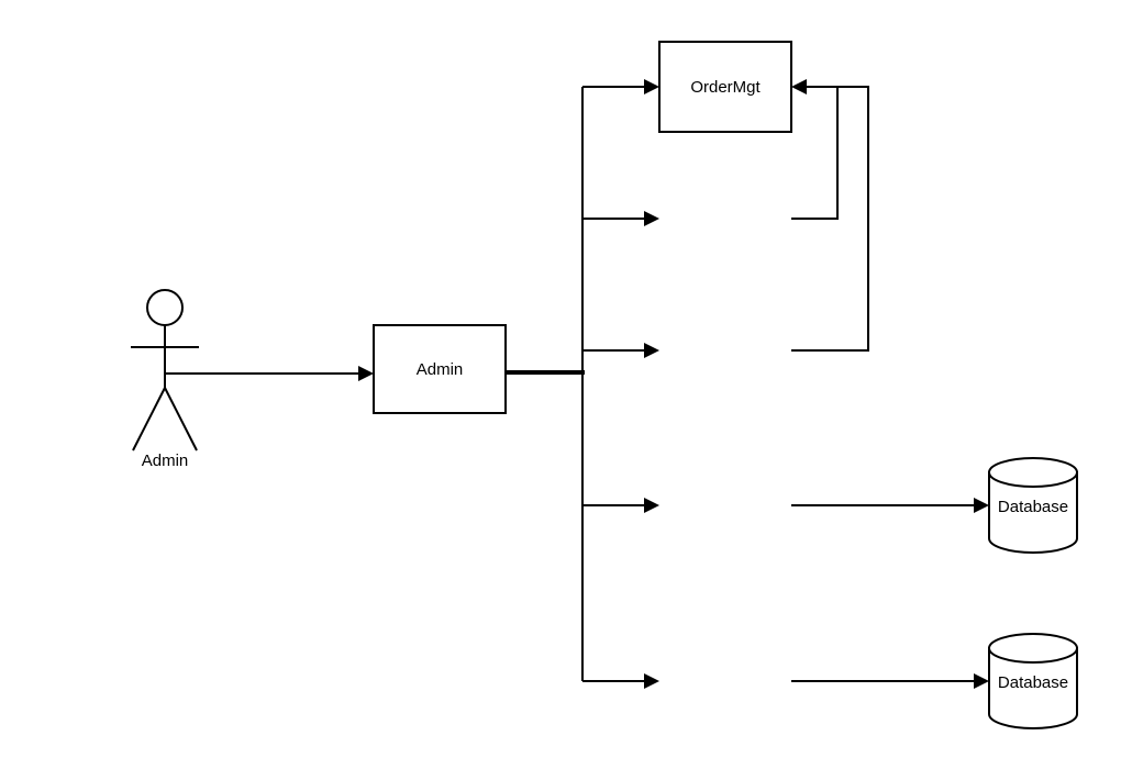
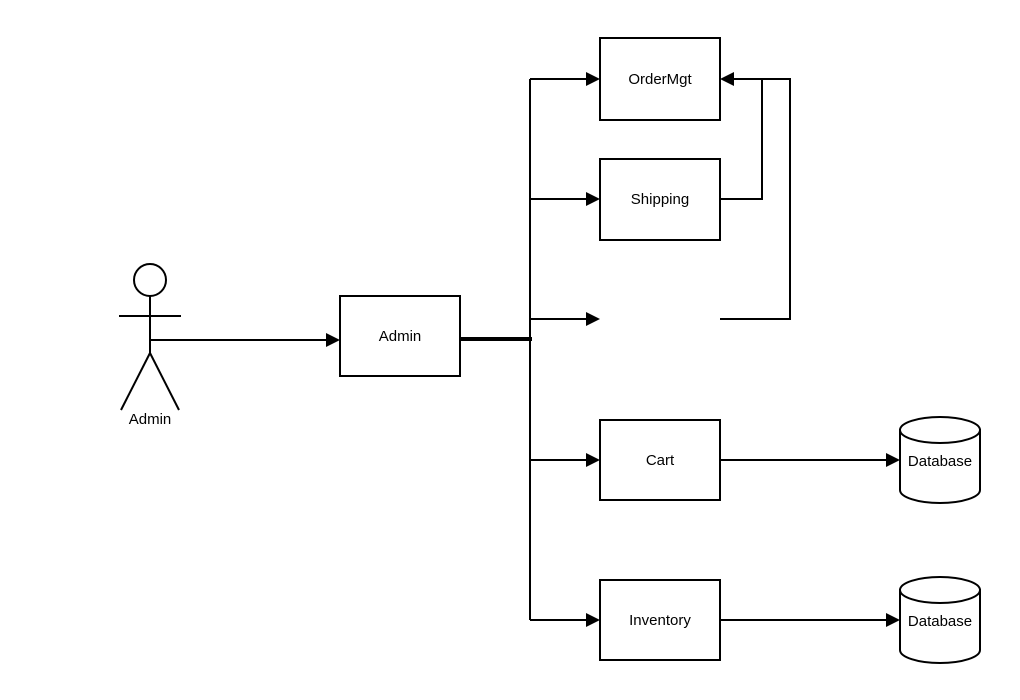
  Admin
  Admin
  OrderMgt
+ Shipping
+ Cart
+ Inventory
  Database
  Database
